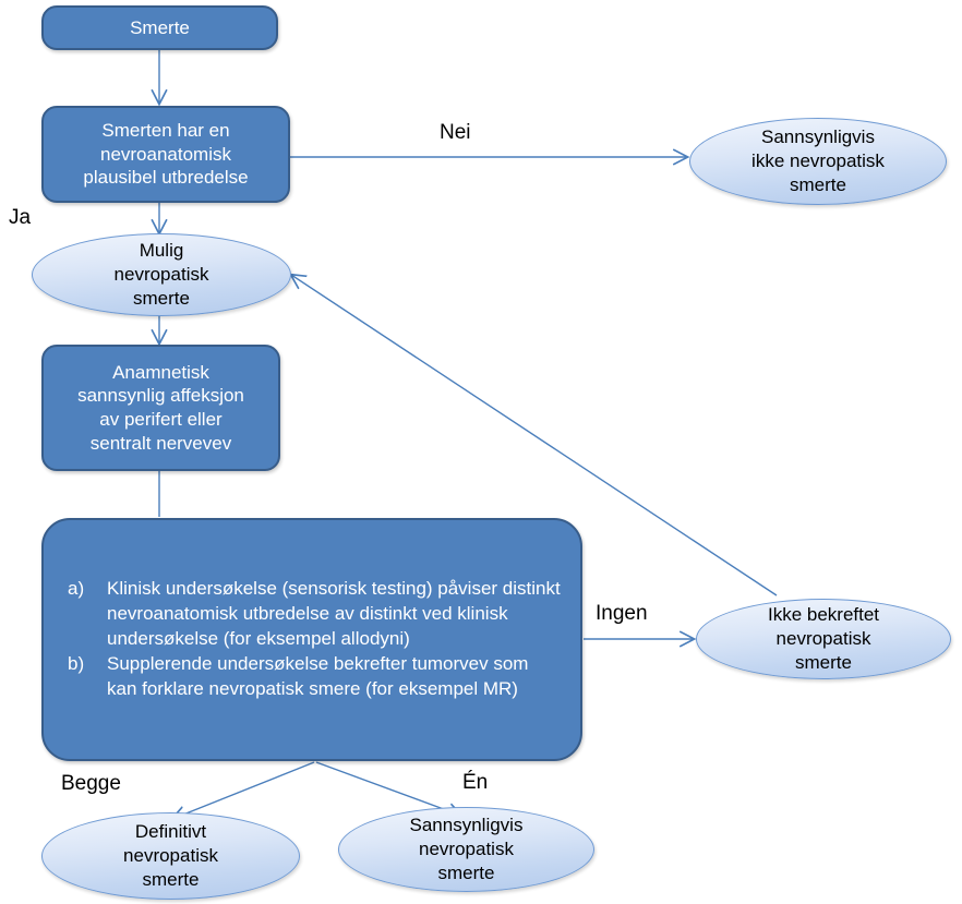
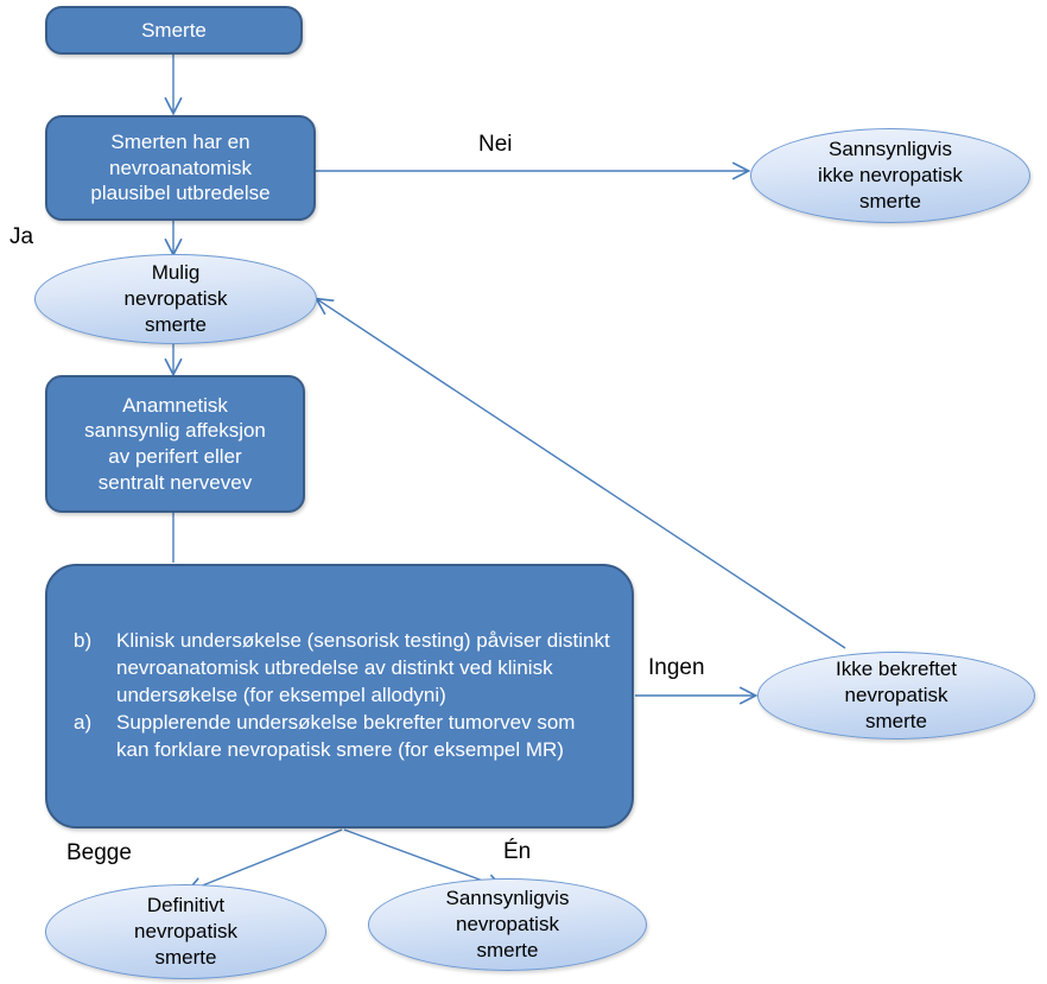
  Smerte
  Smerten har en
  nevroanatomisk
  plausibel utbredelse
  Sannsynligvis
  ikke nevropatisk
  smerte
  Mulig
  nevropatisk
  smerte
  Anamnetisk
  sannsynlig affeksjon
  av perifert eller
  sentralt nervevev
- a)
+ b)
  Klinisk undersøkelse (sensorisk testing) påviser distinkt nevroanatomisk utbredelse av distinkt ved klinisk undersøkelse (for eksempel allodyni)
- b)
+ a)
  Supplerende undersøkelse bekrefter tumorvev som kan forklare nevropatisk smere (for eksempel MR)
  Ikke bekreftet
  nevropatisk
  smerte
  Definitivt
  nevropatisk
  smerte
  Sannsynligvis
  nevropatisk
  smerte
  Nei
  Ja
  Ingen
  Begge
  Én
